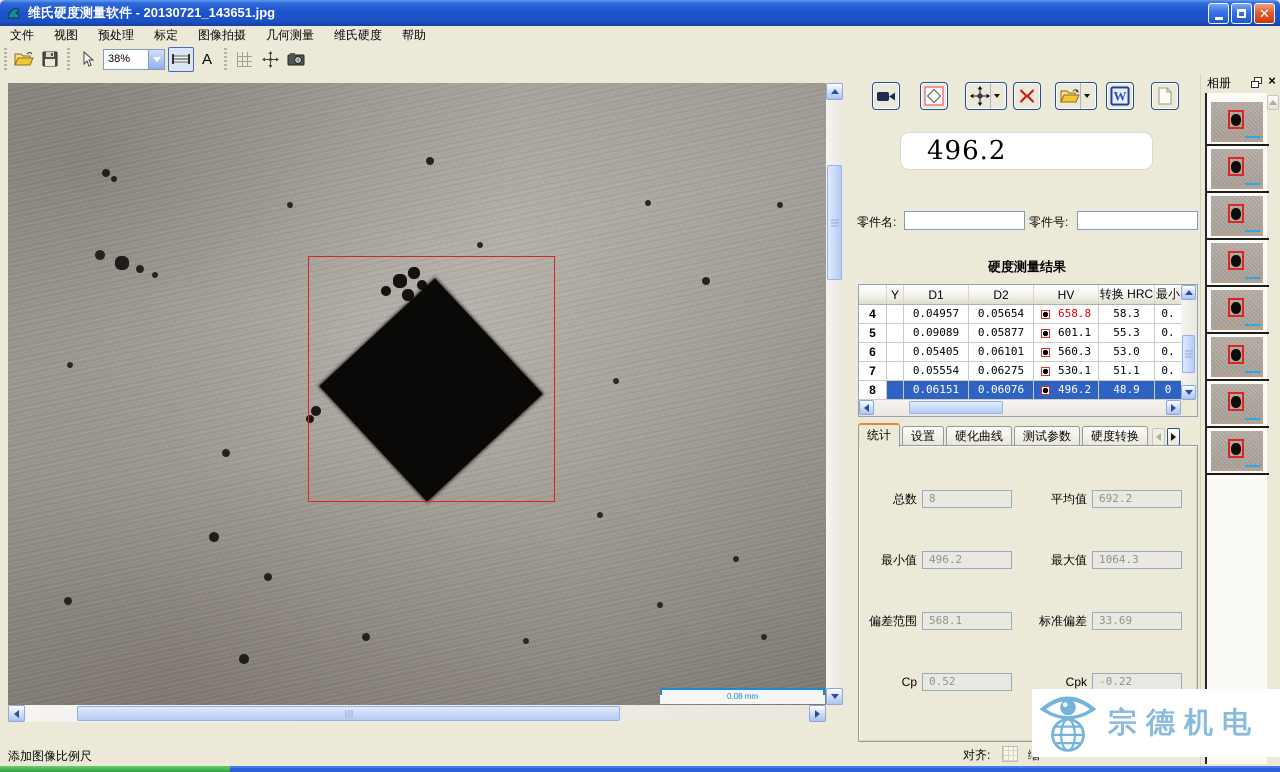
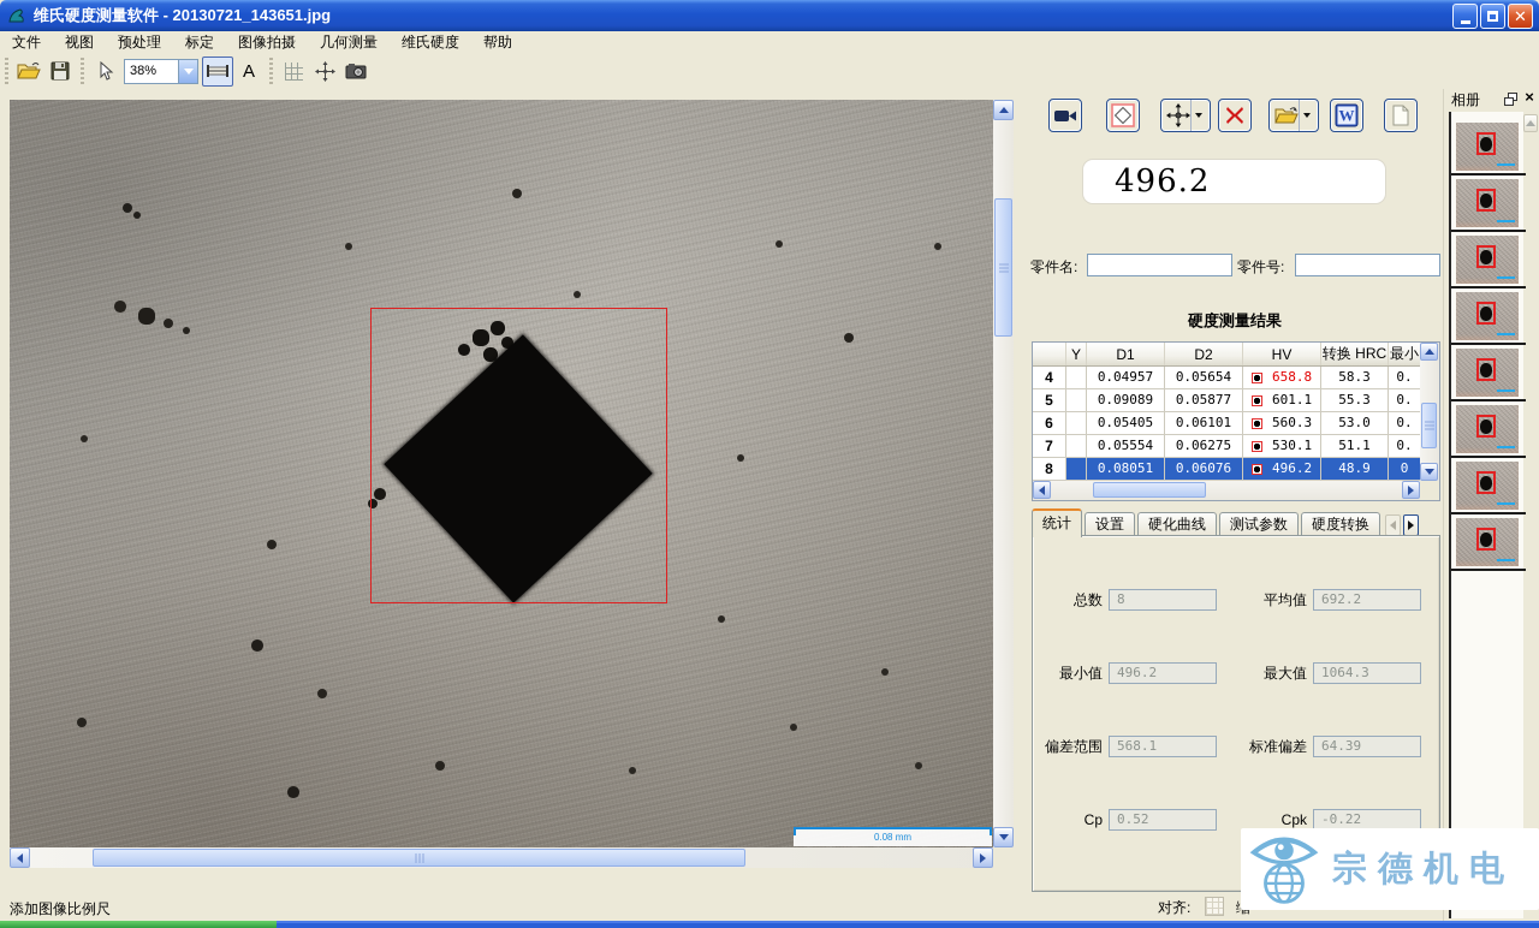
  维氏硬度测量软件 - 20130721_143651.jpg
  ✕
  文件
  视图
  预处理
  标定
  图像拍摄
  几何测量
  维氏硬度
  帮助
  38%
  A
  0.08 mm
  W
  496.2
  零件名:
  零件号:
  硬度测量结果
  Y
  D1
  D2
  HV
  转换 HRC
  最小
  4
  0.04957
  0.05654
  658.8
  58.3
  0.
  5
  0.09089
  0.05877
  601.1
  55.3
  0.
  6
  0.05405
  0.06101
  560.3
  53.0
  0.
  7
  0.05554
  0.06275
  530.1
  51.1
  0.
  8
- 0.06151
+ 0.08051
  0.06076
  496.2
  48.9
  0
  统计
  设置
  硬化曲线
  测试参数
  硬度转换
  总数
  8
  平均值
  692.2
  最小值
  496.2
  最大值
  1064.3
  偏差范围
  568.1
  标准偏差
- 33.69
+ 64.39
  Cp
  0.52
  Cpk
  -0.22
  对齐:
  相册
  ×
  添加图像比例尺
  宗德机电
